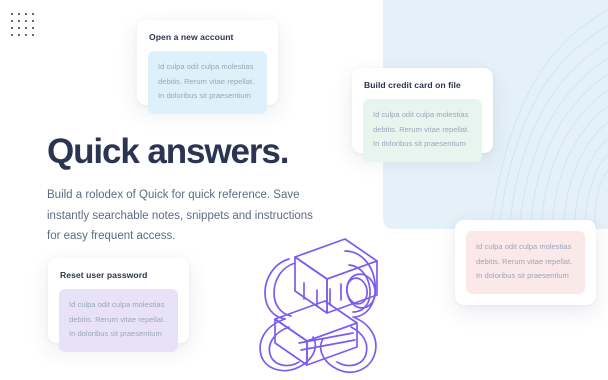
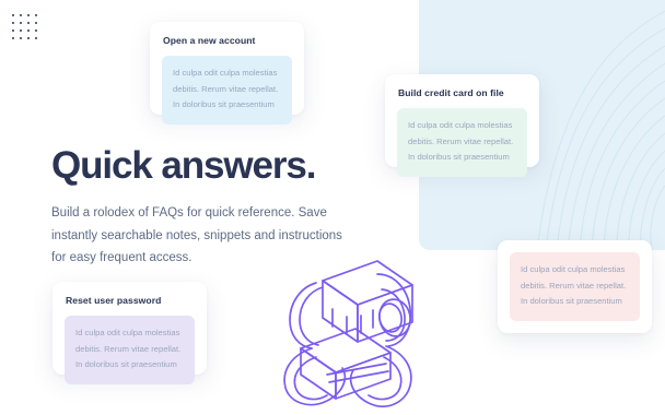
  Quick answers.
- Build a rolodex of Quick for quick reference. Save instantly searchable notes, snippets and instructions for easy frequent access.
+ Build a rolodex of FAQs for quick reference. Save instantly searchable notes, snippets and instructions for easy frequent access.
  Open a new account
  Id culpa odit culpa molestias debitis. Rerum vitae repellat. In doloribus sit praesentium
  Build credit card on file
  Id culpa odit culpa molestias debitis. Rerum vitae repellat. In doloribus sit praesentium
  Id culpa odit culpa molestias debitis. Rerum vitae repellat. In doloribus sit praesentium
  Reset user password
  Id culpa odit culpa molestias debitis. Rerum vitae repellat. In doloribus sit praesentium
